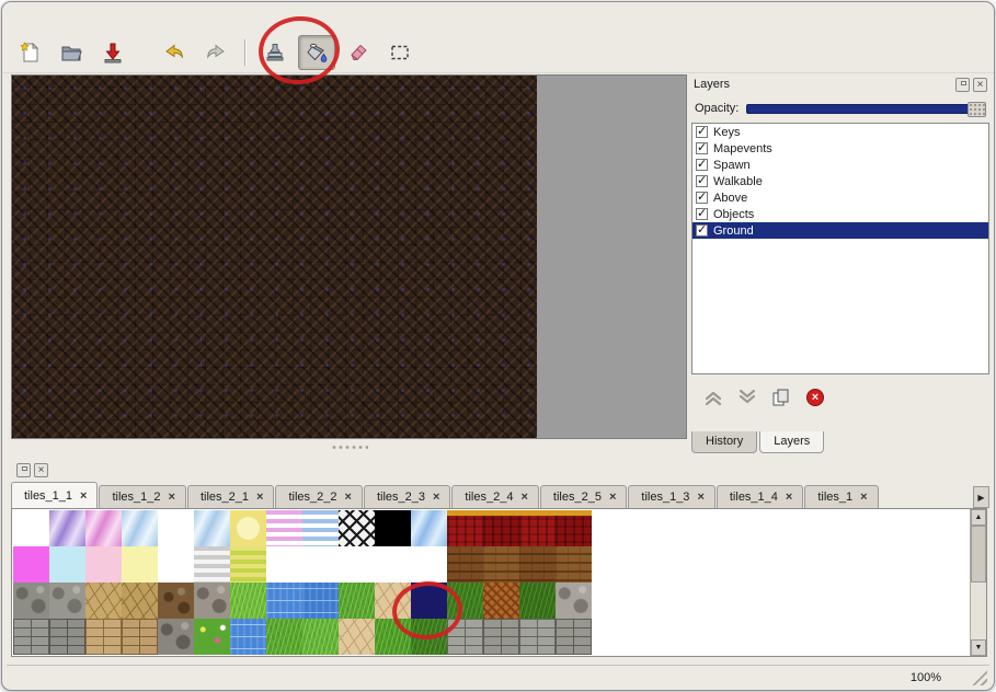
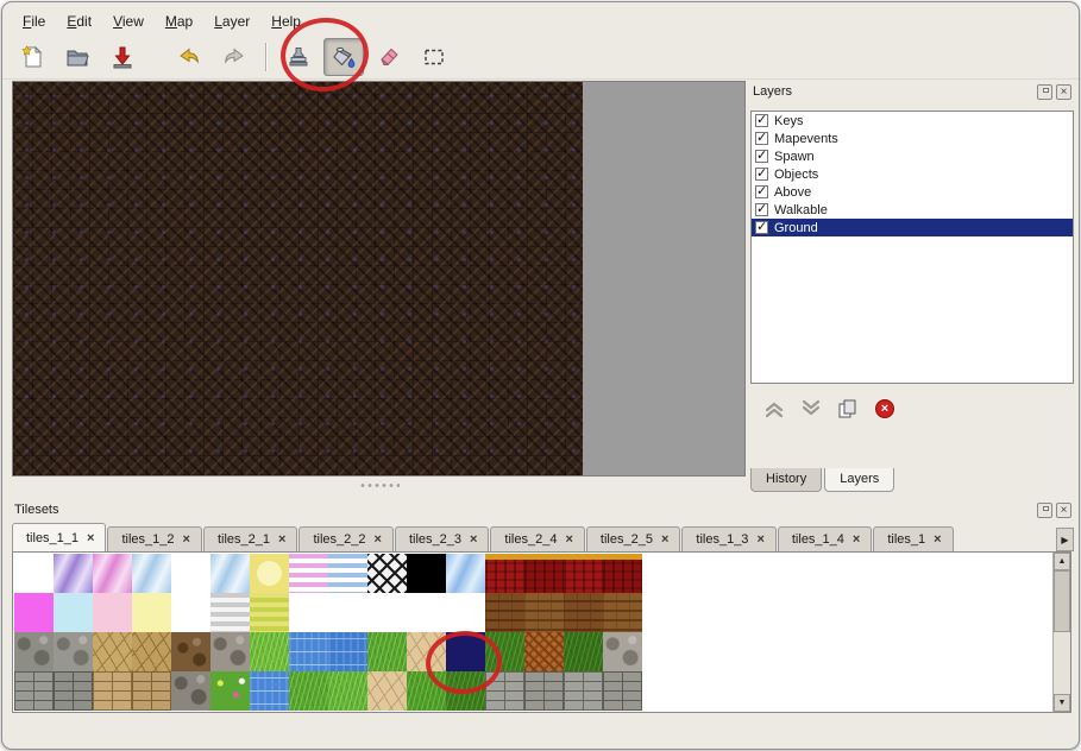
+ File
+ Edit
+ View
+ Map
+ Layer
+ Help
  Layers
  ×
- Opacity:
  ✓
  Keys
  ✓
  Mapevents
  ✓
  Spawn
  ✓
- Walkable
+ Objects
  ✓
  Above
  ✓
- Objects
+ Walkable
  ✓
  Ground
  ×
  History
  Layers
+ Tilesets
  ×
  tiles_1_1
  ×
  tiles_1_2
  ×
  tiles_2_1
  ×
  tiles_2_2
  ×
  tiles_2_3
  ×
  tiles_2_4
  ×
  tiles_2_5
  ×
  tiles_1_3
  ×
  tiles_1_4
  ×
  tiles_1
  ×
  ▶
- 100%
